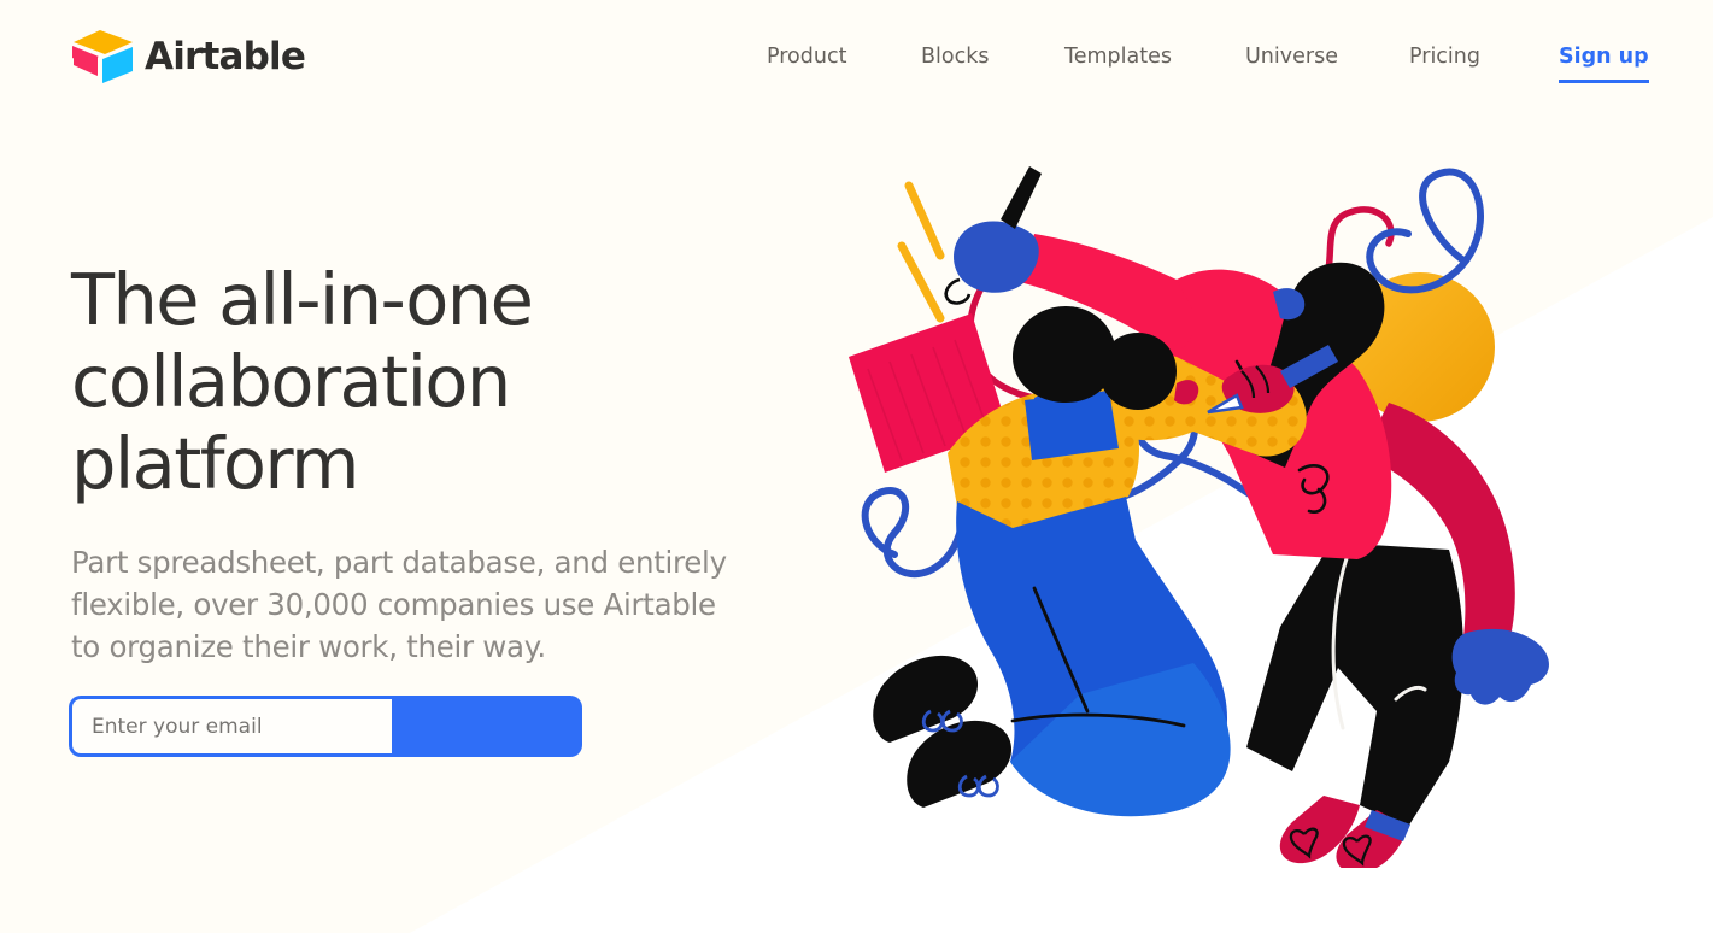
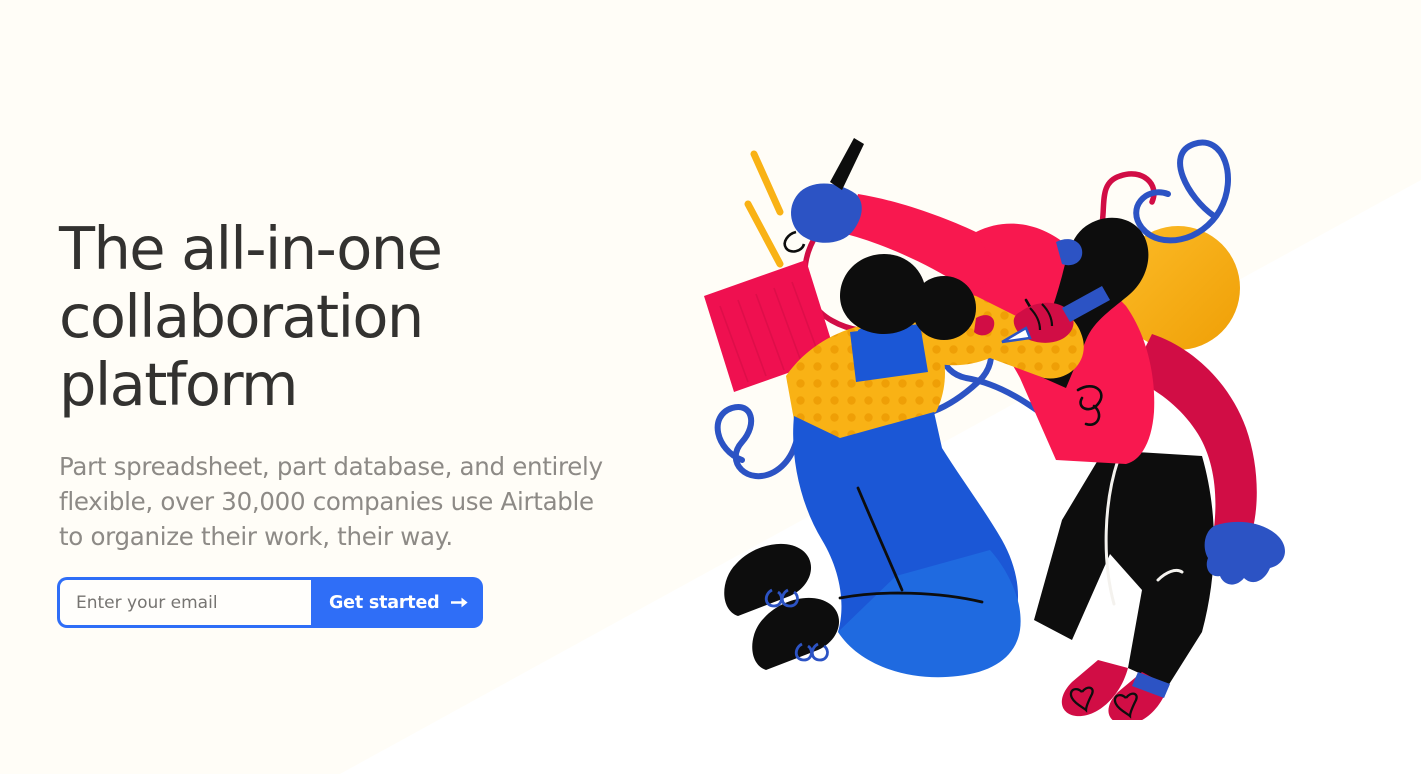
- Airtable
- Product
- Blocks
- Templates
- Universe
- Pricing
- Sign up
  The all-in-one collaboration platform
  Part spreadsheet, part database, and entirely flexible, over 30,000 companies use Airtable to organize their work, their way.
  Enter your email
+ Get started
